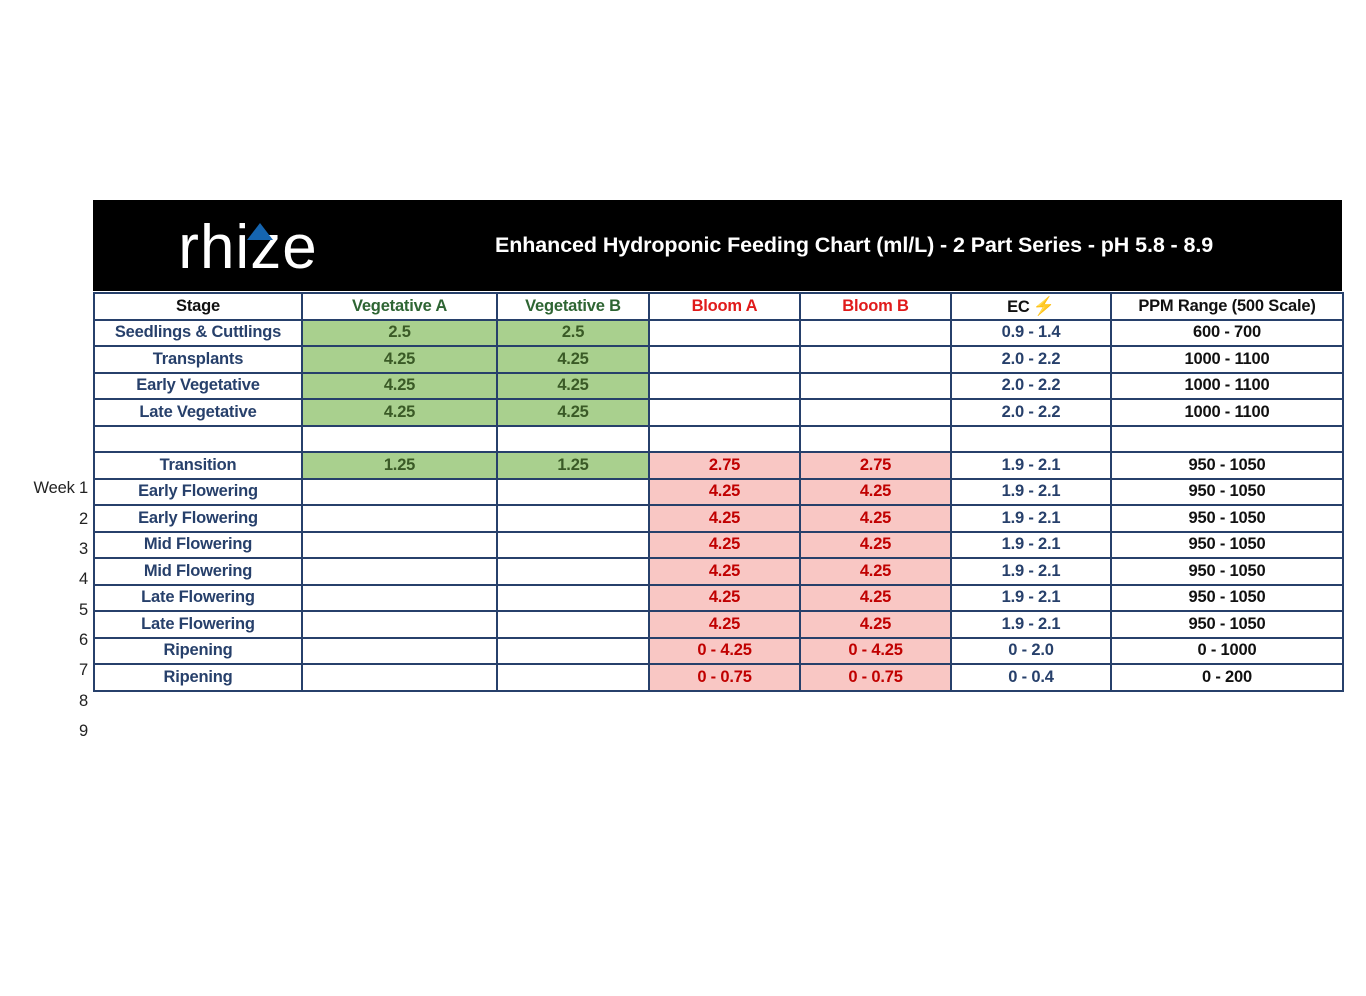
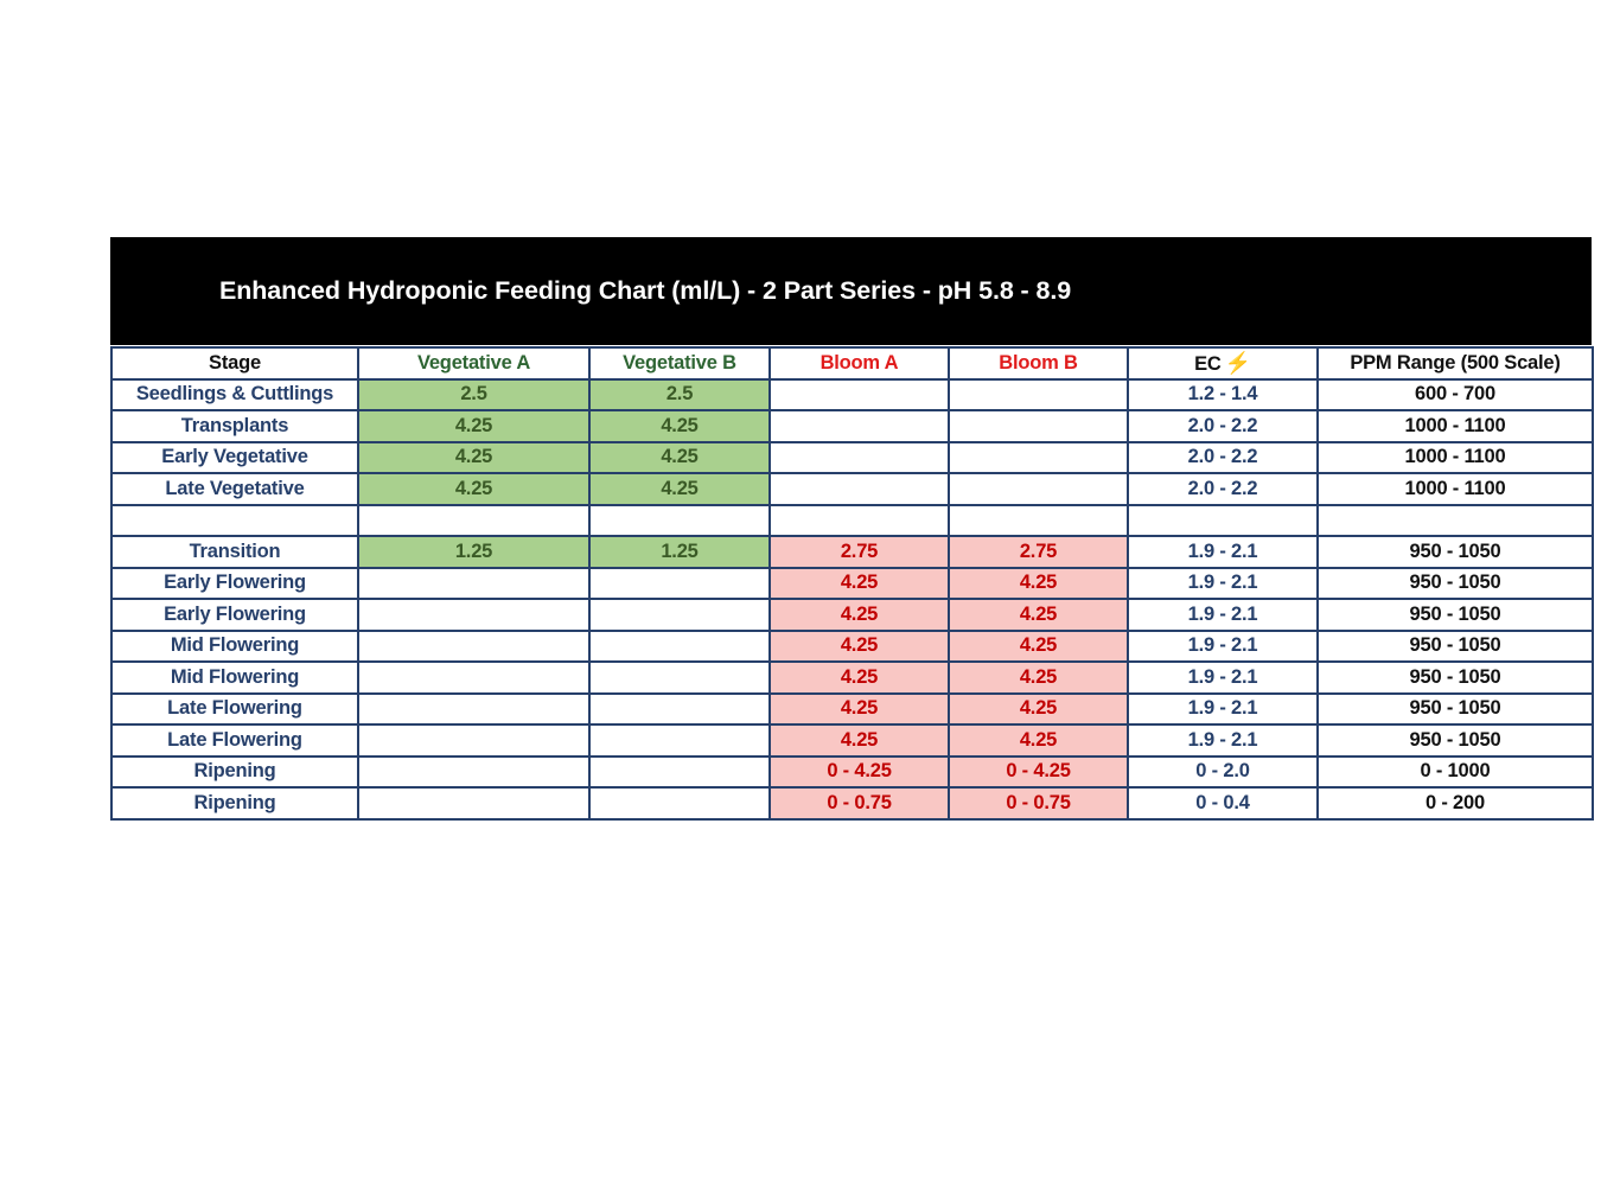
- rhize
  Enhanced Hydroponic Feeding Chart (ml/L) - 2 Part Series - pH 5.8 - 8.9
- Week 1
- 2
- 3
- 4
- 5
- 6
- 7
- 8
- 9
  Stage	Vegetative A	Vegetative B	Bloom A	Bloom B	EC ⚡	PPM Range (500 Scale)
- Seedlings & Cuttlings	2.5	2.5			0.9 - 1.4	600 - 700
+ Seedlings & Cuttlings	2.5	2.5			1.2 - 1.4	600 - 700
  Transplants	4.25	4.25			2.0 - 2.2	1000 - 1100
  Early Vegetative	4.25	4.25			2.0 - 2.2	1000 - 1100
  Late Vegetative	4.25	4.25			2.0 - 2.2	1000 - 1100
  Transition	1.25	1.25	2.75	2.75	1.9 - 2.1	950 - 1050
  Early Flowering			4.25	4.25	1.9 - 2.1	950 - 1050
  Early Flowering			4.25	4.25	1.9 - 2.1	950 - 1050
  Mid Flowering			4.25	4.25	1.9 - 2.1	950 - 1050
  Mid Flowering			4.25	4.25	1.9 - 2.1	950 - 1050
  Late Flowering			4.25	4.25	1.9 - 2.1	950 - 1050
  Late Flowering			4.25	4.25	1.9 - 2.1	950 - 1050
  Ripening			0 - 4.25	0 - 4.25	0 - 2.0	0 - 1000
  Ripening			0 - 0.75	0 - 0.75	0 - 0.4	0 - 200
